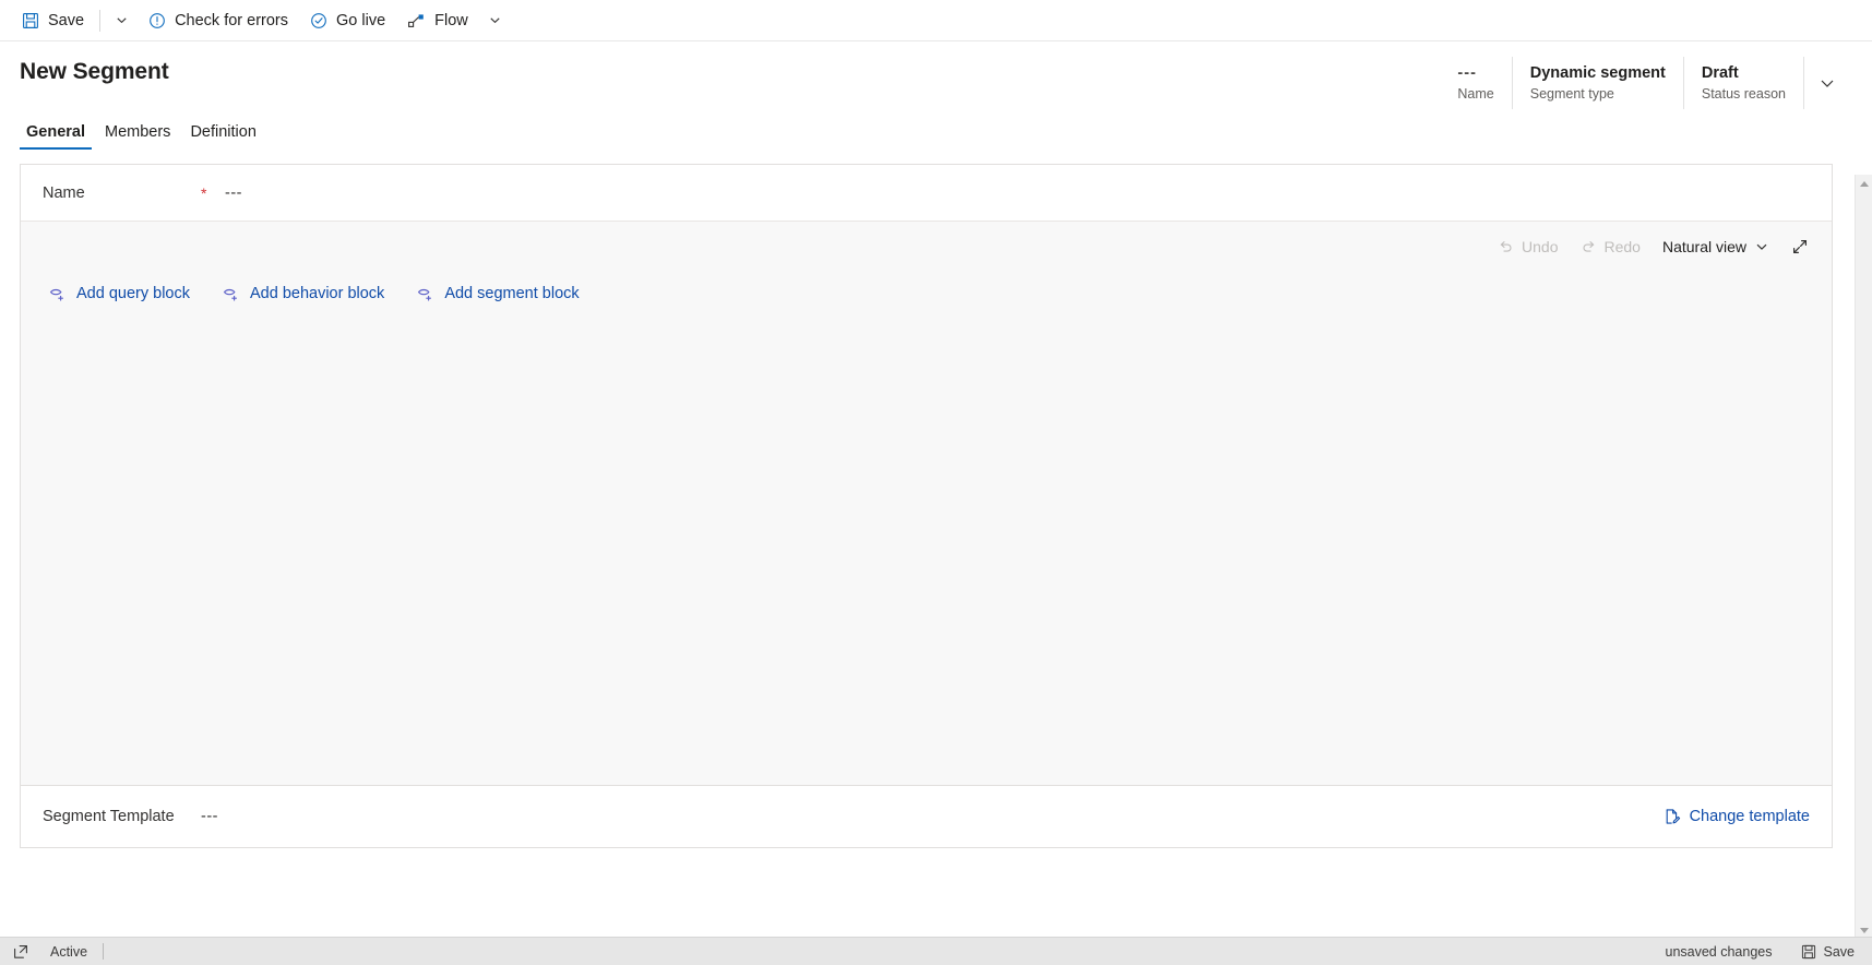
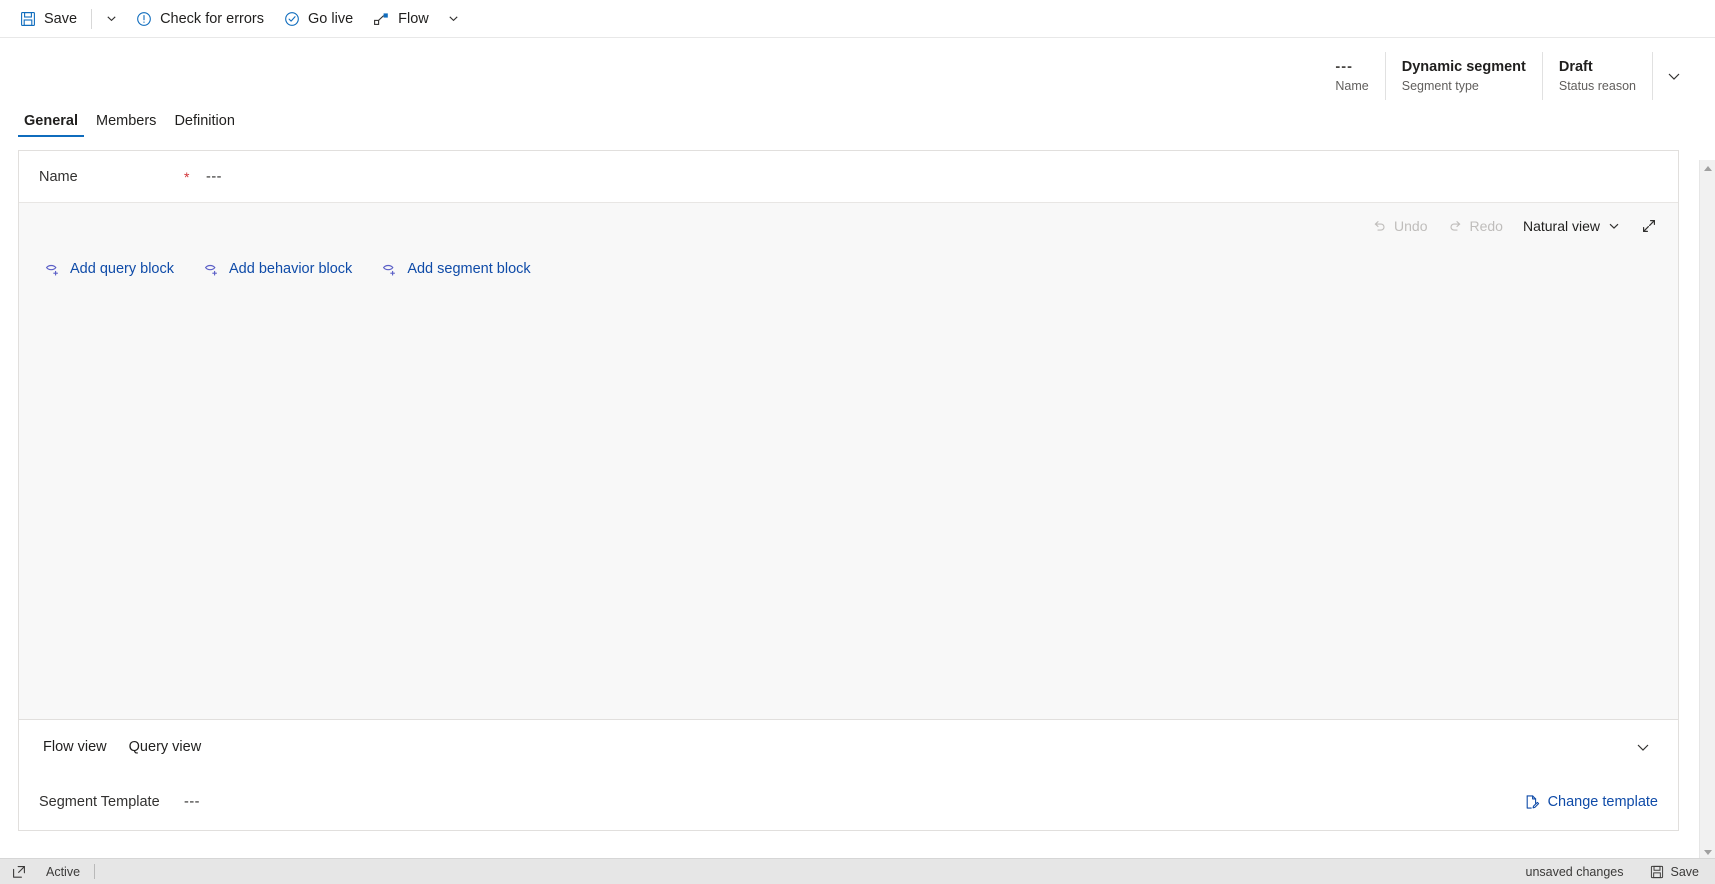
  Save
  Check for errors
  Go live
  Flow
- New Segment
  ---
  Name
  Dynamic segment
  Segment type
  Draft
  Status reason
  General
  Members
  Definition
  Name
  *
  ---
  Undo
  Redo
  Natural view
  Add query block
  Add behavior block
  Add segment block
+ Flow view
+ Query view
  Segment Template
  ---
  Change template
  Active
  unsaved changes
  Save
